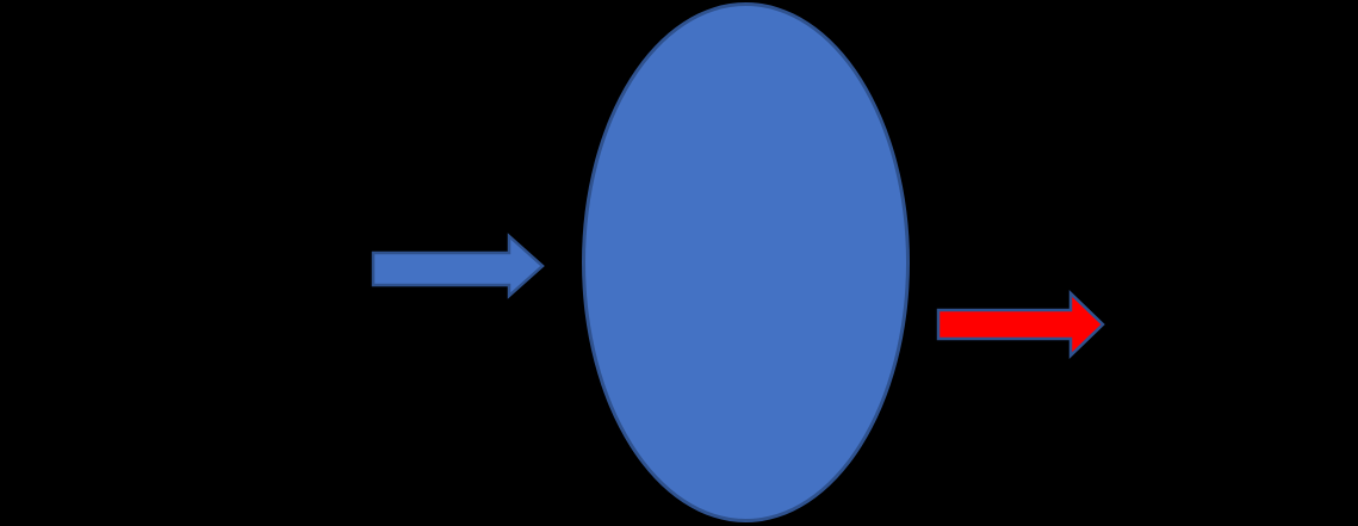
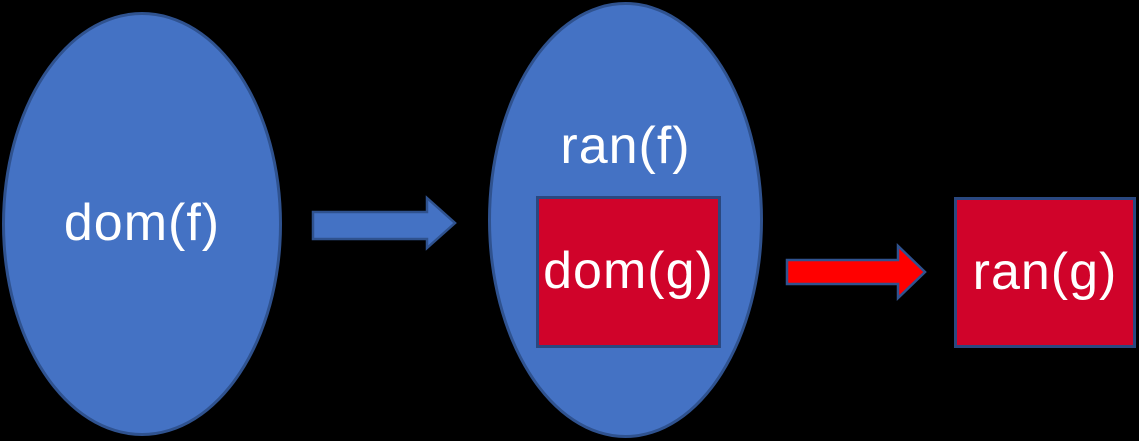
+ dom(f)
+ ran(f)
+ dom(g)
+ ran(g)
